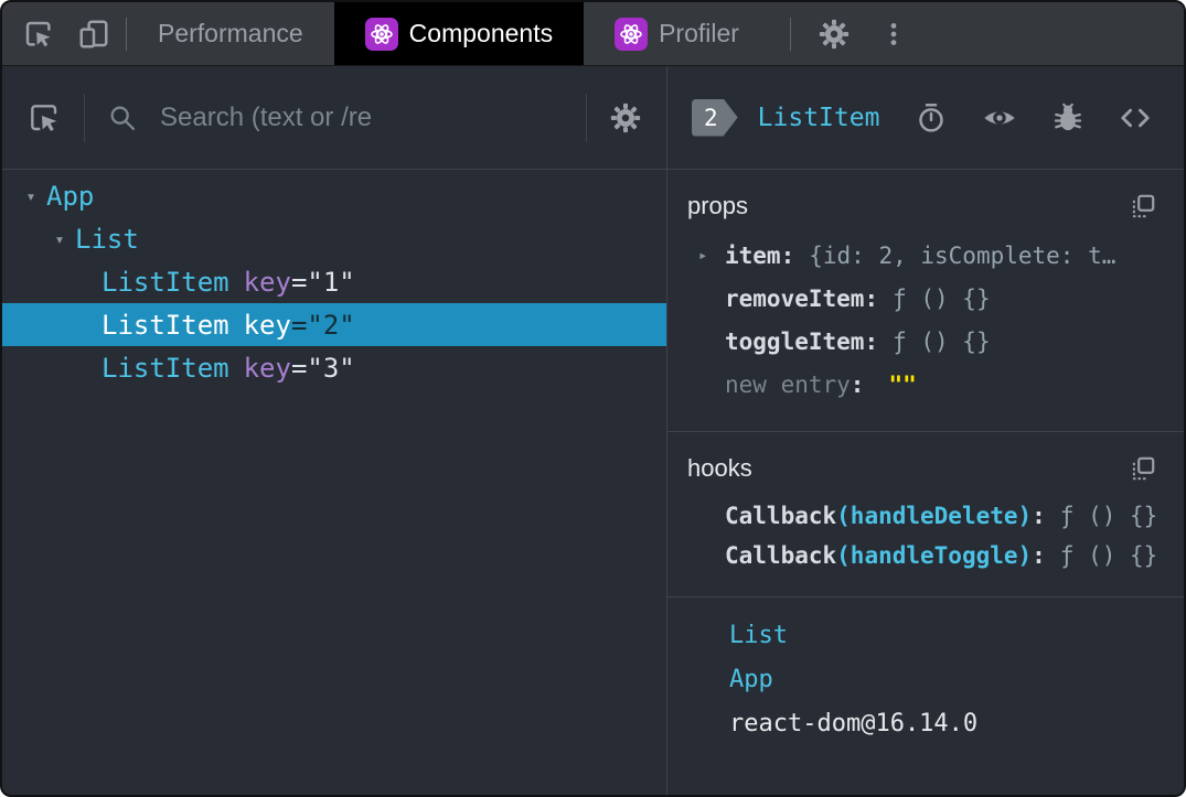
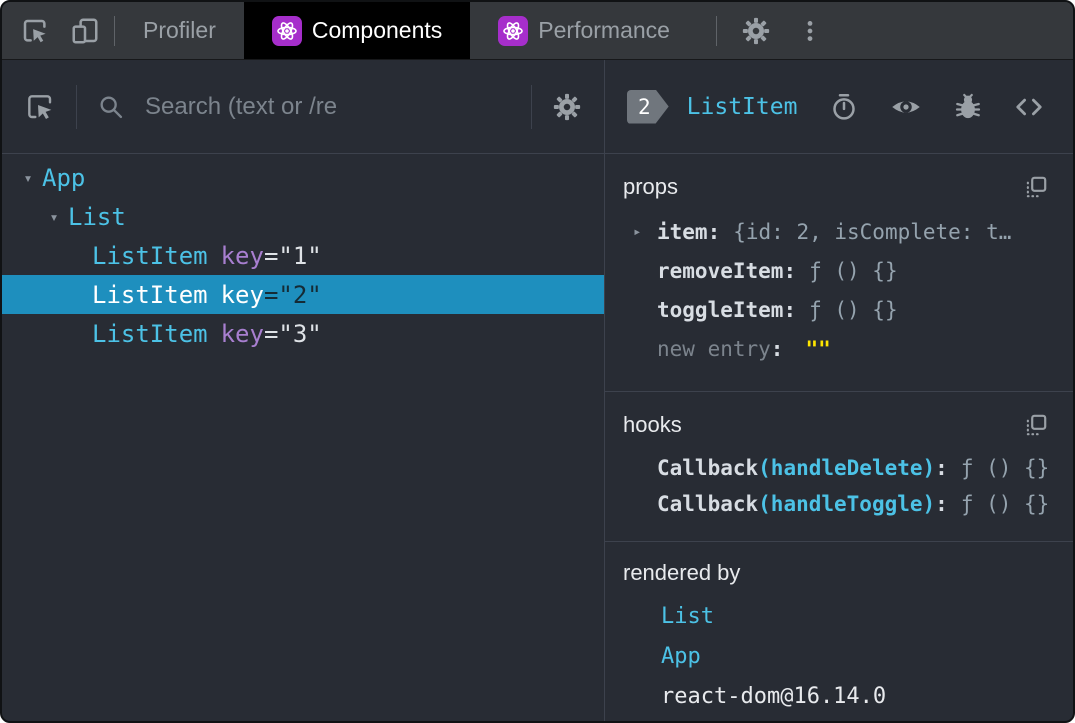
- Performance
+ Profiler
  Components
- Profiler
+ Performance
  Search (text or /re
  ▾
  App
  ▾
  List
  ListItem
  key
  ="1"
  ListItem
  key
  ="2"
  ListItem
  key
  ="3"
  2
  ListItem
  props
  ▸
  item
  :
  {id: 2, isComplete: t…
  removeItem
  :
  ƒ () {}
  toggleItem
  :
  ƒ () {}
  new entry
  :
  ""
  hooks
  Callback
  (handleDelete)
  :
  ƒ () {}
  Callback
  (handleToggle)
  :
  ƒ () {}
+ rendered by
  List
  App
  react-dom@16.14.0
